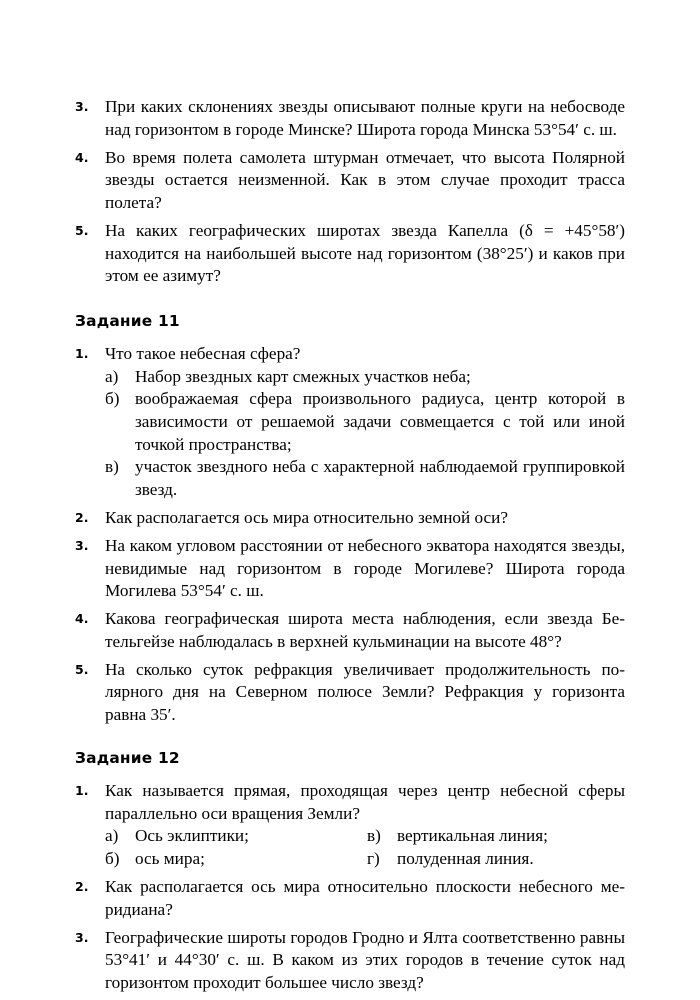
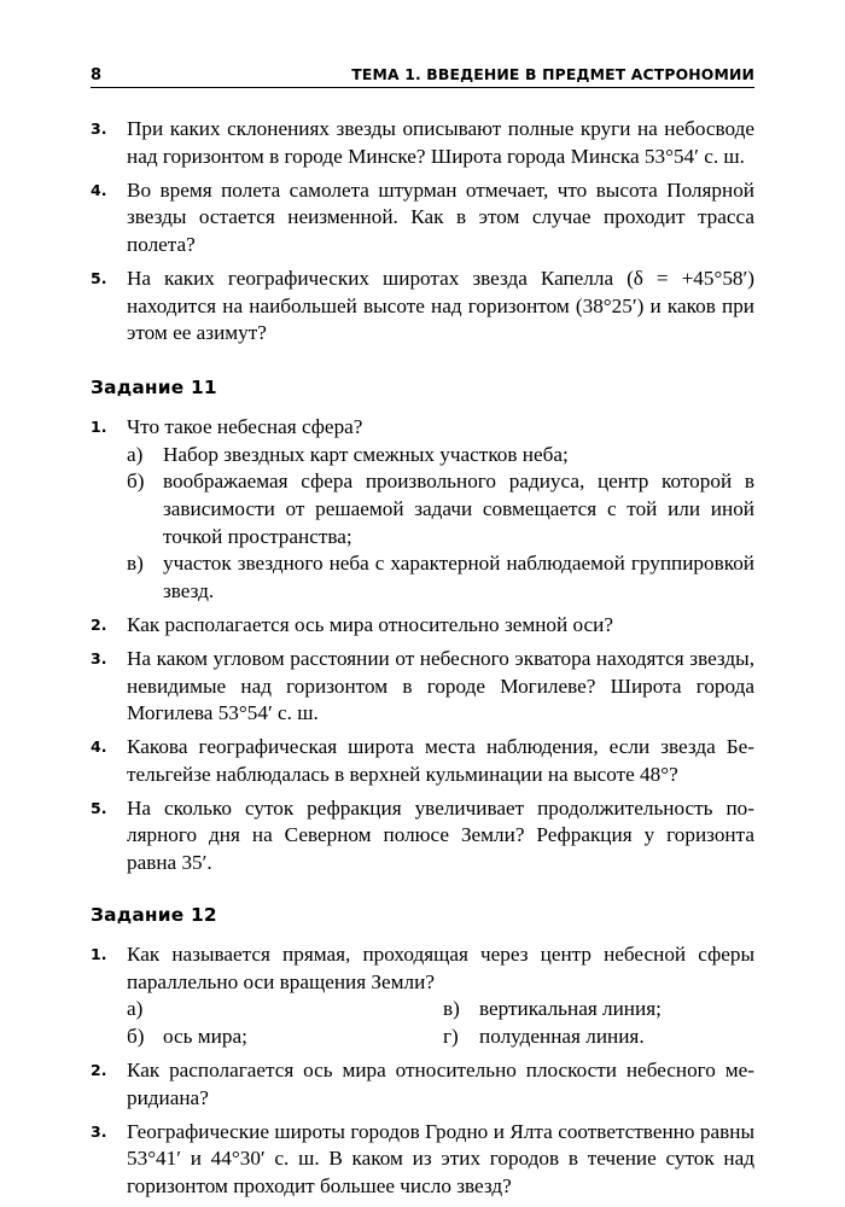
+ 8
+ ТЕМА 1. ВВЕДЕНИЕ В ПРЕДМЕТ АСТРОНОМИИ
  3.
  При каких склонениях звезды описывают полные круги на небо­своде над горизонтом в городе Минске? Широта города Минска 53°54′ с. ш.
  4.
  Во время полета самолета штурман отмечает, что высота Полярной звезды остается неизменной. Как в этом случае проходит трасса полета?
  5.
  На каких географических широтах звезда Капелла (δ = +45°58′) находится на наибольшей высоте над горизонтом (38°25′) и каков при этом ее азимут?
  Задание 11
  1.
  Что такое небесная сфера?
  а)
  Набор звездных карт смежных участков неба;
  б)
  воображаемая сфера произвольного радиуса, центр которой в зависимости от решаемой задачи совмещается с той или иной точкой пространства;
  в)
  участок звездного неба с характерной наблюдаемой группиров­кой звезд.
  2.
  Как располагается ось мира относительно земной оси?
  3.
  На каком угловом расстоянии от небесного экватора находятся звез­ды, невидимые над горизонтом в городе Могилеве? Широта города Могилева 53°54′ с. ш.
  4.
  Какова географическая широта места наблюдения, если звезда Бе­тельгейзе наблюдалась в верхней кульминации на высоте 48°?
  5.
  На сколько суток рефракция увеличивает продолжительность по­лярного дня на Северном полюсе Земли? Рефракция у горизонта равна 35′.
  Задание 12
  1.
  Как называется прямая, проходящая через центр небесной сферы параллельно оси вращения Земли?
  а)
- Ось эклиптики;
  в)
  вертикальная линия;
  б)
  ось мира;
  г)
  полуденная линия.
  2.
  Как располагается ось мира относительно плоскости небесного ме­ридиана?
  3.
  Географические широты городов Гродно и Ялта соответственно рав­ны 53°41′ и 44°30′ с. ш. В каком из этих городов в течение суток над горизонтом проходит большее число звезд?
